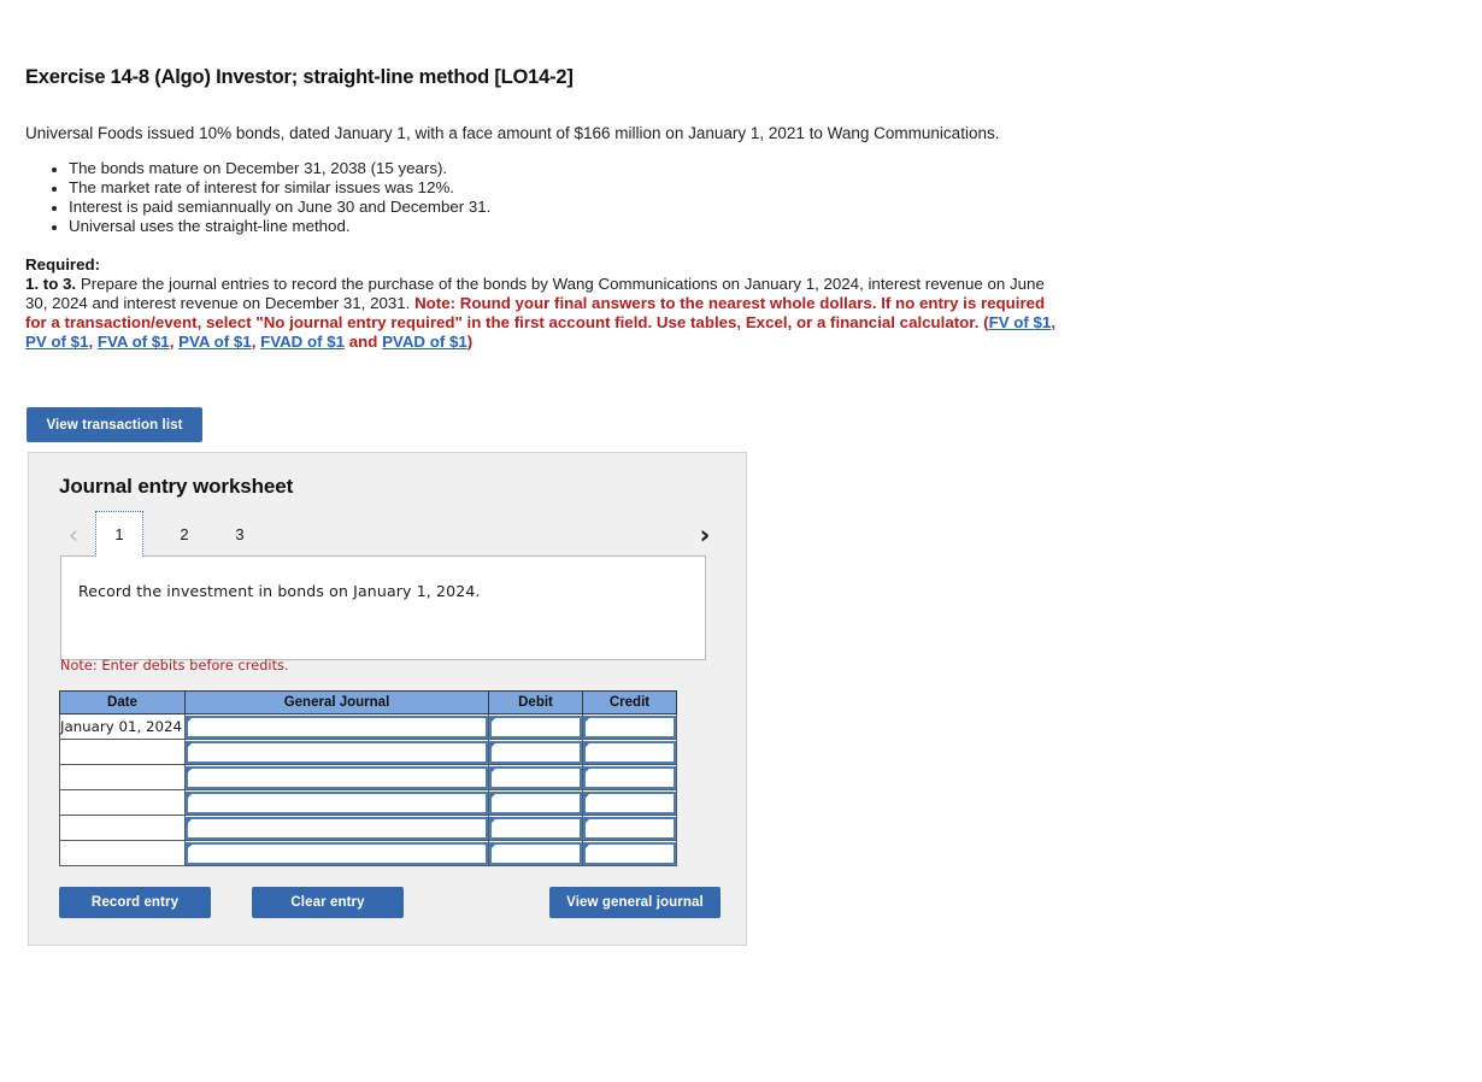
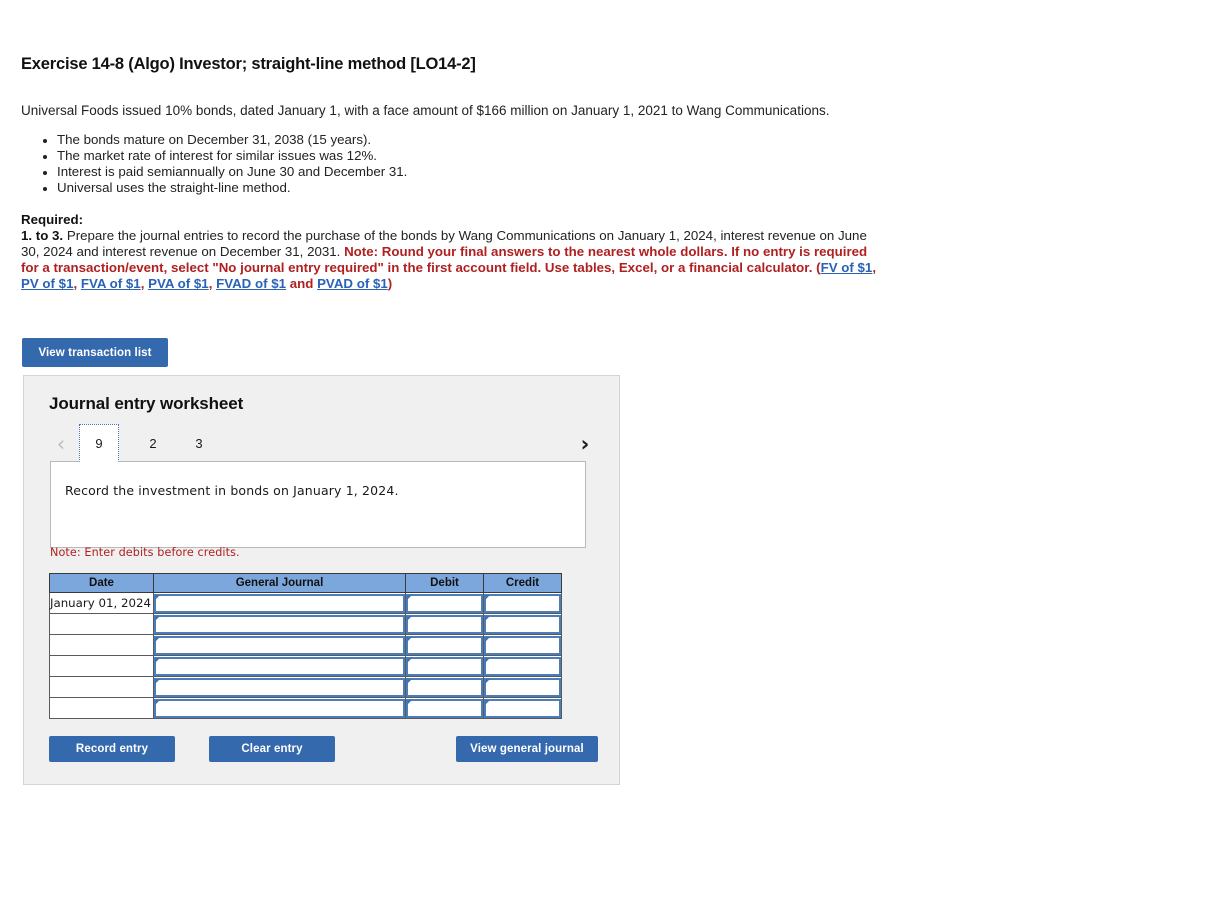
  Exercise 14-8 (Algo) Investor; straight-line method [LO14-2]
  Universal Foods issued 10% bonds, dated January 1, with a face amount of $166 million on January 1, 2021 to Wang Communications.
  The bonds mature on December 31, 2038 (15 years).
  The market rate of interest for similar issues was 12%.
  Interest is paid semiannually on June 30 and December 31.
  Universal uses the straight-line method.
  Required:
  1. to 3. Prepare the journal entries to record the purchase of the bonds by Wang Communications on January 1, 2024, interest revenue on June 30, 2024 and interest revenue on December 31, 2031. Note: Round your final answers to the nearest whole dollars. If no entry is required for a transaction/event, select "No journal entry required" in the first account field. Use tables, Excel, or a financial calculator. (FV of $1, PV of $1, FVA of $1, PVA of $1, FVAD of $1 and PVAD of $1)
  View transaction list
  Journal entry worksheet
  ‹
- 1
+ 9
  2
  3
  ›
  Record the investment in bonds on January 1, 2024.
  Note: Enter debits before credits.
  Date	General Journal	Debit	Credit
  January 01, 2024
  Record entry
  Clear entry
  View general journal
